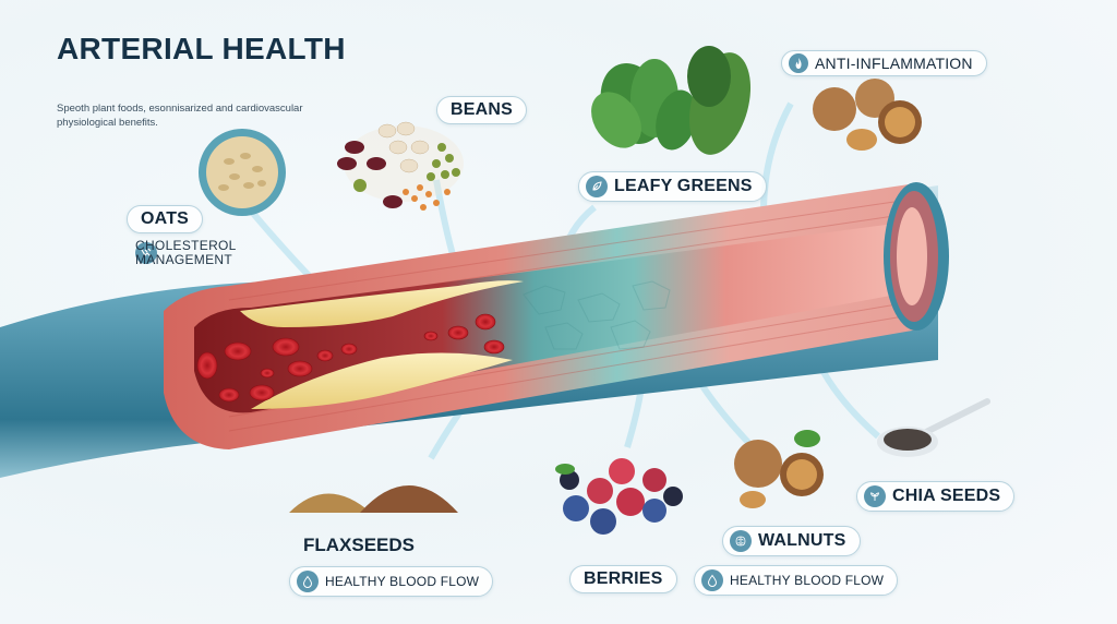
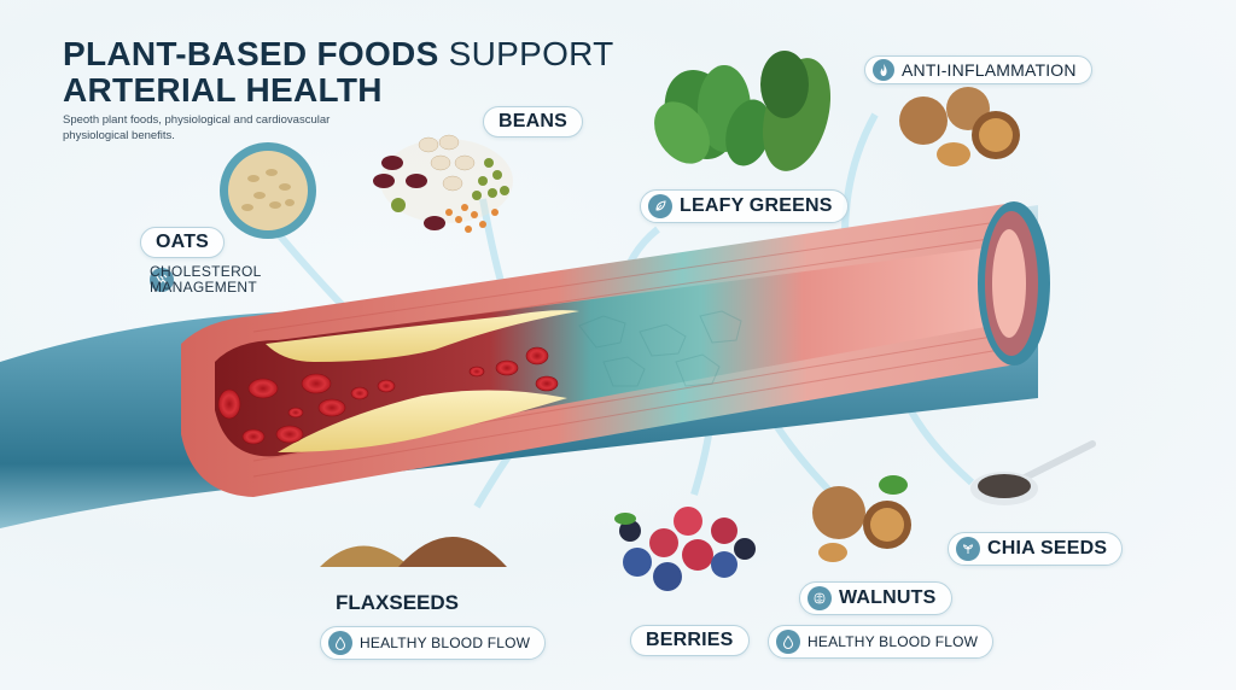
+ PLANT-BASED FOODS SUPPORT
  ARTERIAL HEALTH
- Speoth plant foods, esonnisarized and cardiovascular physiological benefits.
+ Speoth plant foods, physiological and cardiovascular physiological benefits.
  OATS
  CHOLESTEROL
  MANAGEMENT
  BEANS
  LEAFY GREENS
  ANTI-INFLAMMATION
  FLAXSEEDS
  HEALTHY BLOOD FLOW
  BERRIES
  WALNUTS
  HEALTHY BLOOD FLOW
  CHIA SEEDS
